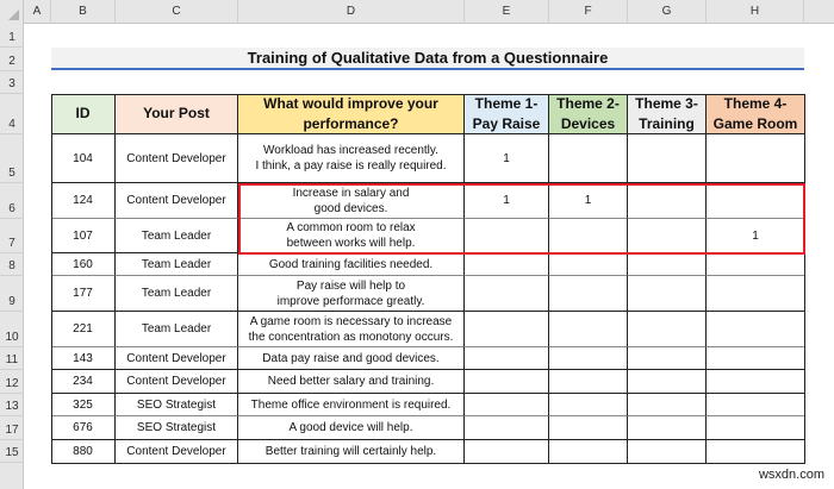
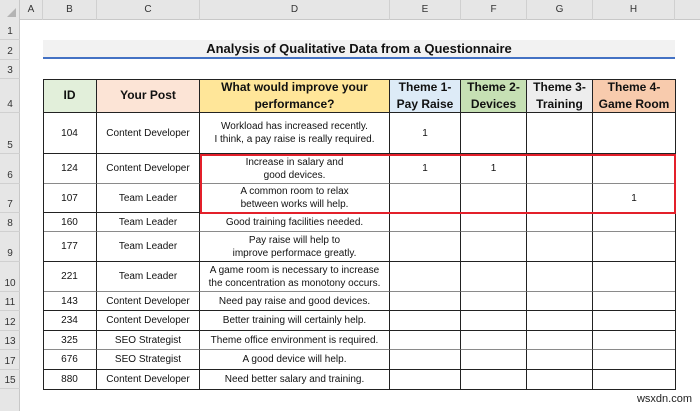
  A
  B
  C
  D
  E
  F
  G
  H
  1
  2
  3
  4
  5
  6
  7
  8
  9
  10
  11
  12
  13
  17
  15
- Training of Qualitative Data from a Questionnaire
+ Analysis of Qualitative Data from a Questionnaire
  ID
  Your Post
  What would improve your
  performance?
  Theme 1-
  Pay Raise
  Theme 2-
  Devices
  Theme 3-
  Training
  Theme 4-
  Game Room
  104
  Content Developer
  Workload has increased recently.
  I think, a pay raise is really required.
  1
  124
  Content Developer
  Increase in salary and
  good devices.
  1
  1
  107
  Team Leader
  A common room to relax
  between works will help.
  1
  160
  Team Leader
  Good training facilities needed.
  177
  Team Leader
  Pay raise will help to
  improve performace greatly.
  221
  Team Leader
  A game room is necessary to increase
  the concentration as monotony occurs.
  143
  Content Developer
- Data pay raise and good devices.
+ Need pay raise and good devices.
  234
  Content Developer
- Need better salary and training.
+ Better training will certainly help.
  325
  SEO Strategist
  Theme office environment is required.
  676
  SEO Strategist
  A good device will help.
  880
  Content Developer
- Better training will certainly help.
+ Need better salary and training.
  wsxdn.com
